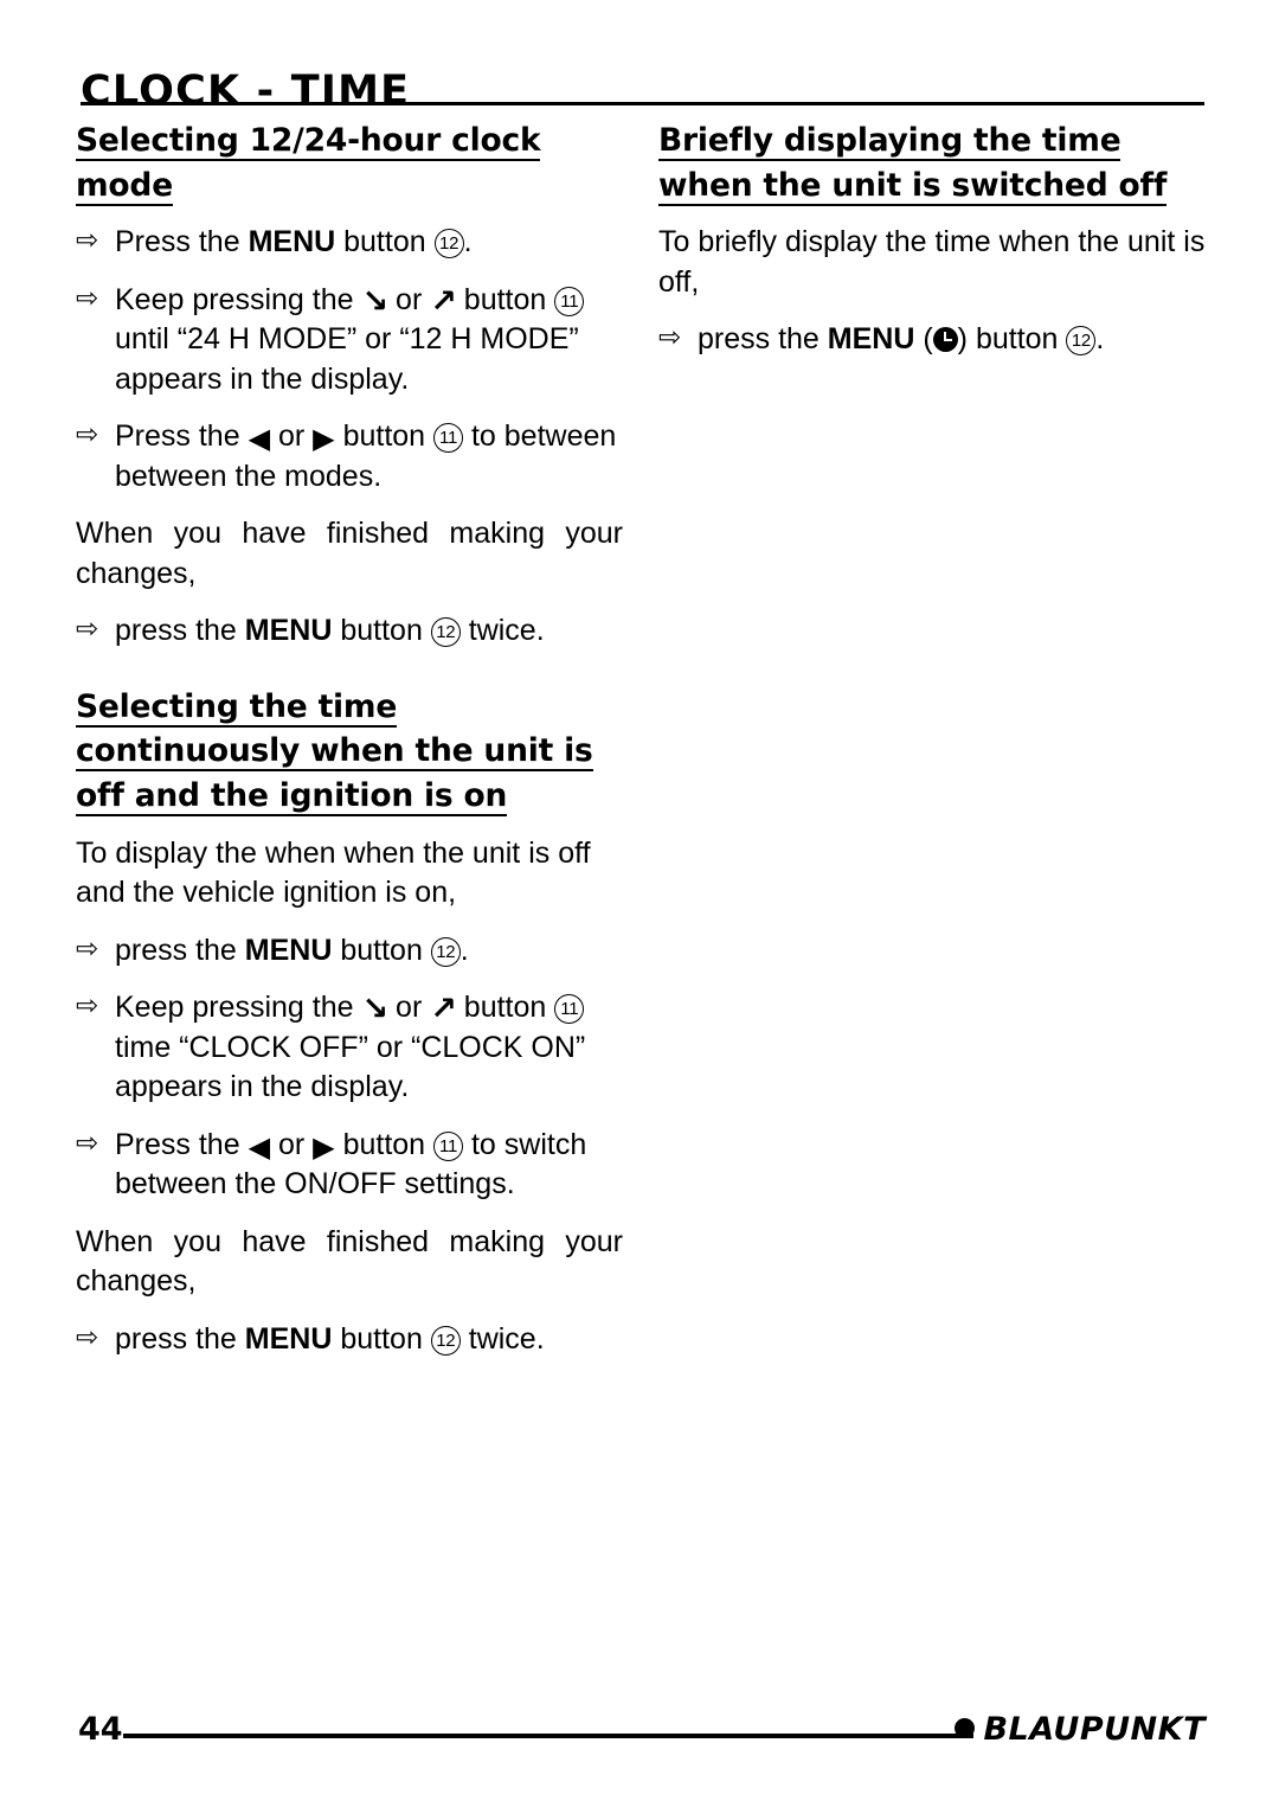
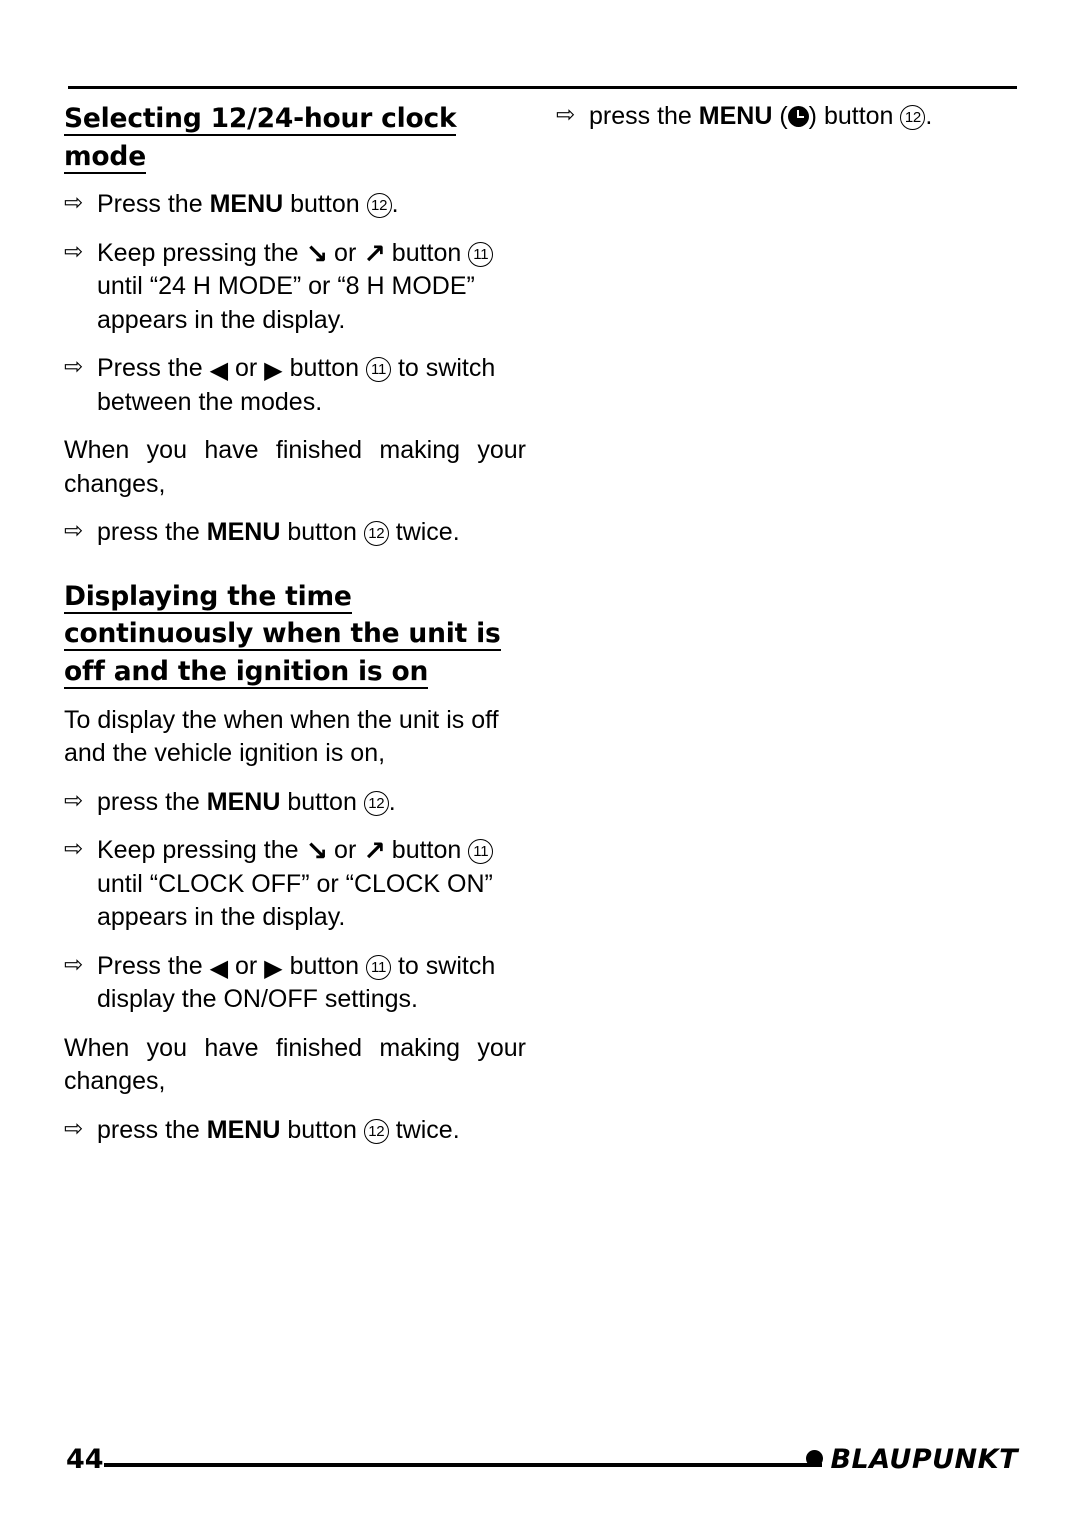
- CLOCK - TIME
  Selecting 12/24-hour clock mode
  ⇨
  Press the MENU button 12 .
  ⇨
- Keep pressing the ↘ or ↗ button 11 until “24 H MODE” or “12 H MODE” appears in the display.
+ Keep pressing the ↘ or ↗ button 11 until “24 H MODE” or “8 H MODE” appears in the display.
  ⇨
- Press the ◀ or ▶ button 11 to between between the modes.
+ Press the ◀ or ▶ button 11 to switch between the modes.
  When you have finished making your changes,
  ⇨
  press the MENU button 12 twice.
- Selecting the time continuously when the unit is off and the ignition is on
+ Displaying the time continuously when the unit is off and the ignition is on
  To display the when when the unit is off and the vehicle ignition is on,
  ⇨
  press the MENU button 12 .
  ⇨
- Keep pressing the ↘ or ↗ button 11 time “CLOCK OFF” or “CLOCK ON” appears in the display.
+ Keep pressing the ↘ or ↗ button 11 until “CLOCK OFF” or “CLOCK ON” appears in the display.
  ⇨
- Press the ◀ or ▶ button 11 to switch between the ON/OFF settings.
+ Press the ◀ or ▶ button 11 to switch display the ON/OFF settings.
  When you have finished making your changes,
  ⇨
  press the MENU button 12 twice.
- Briefly displaying the time when the unit is switched off
- To briefly display the time when the unit is off,
  ⇨
  press the MENU ( ) button 12 .
  44
  BLAUPUNKT
